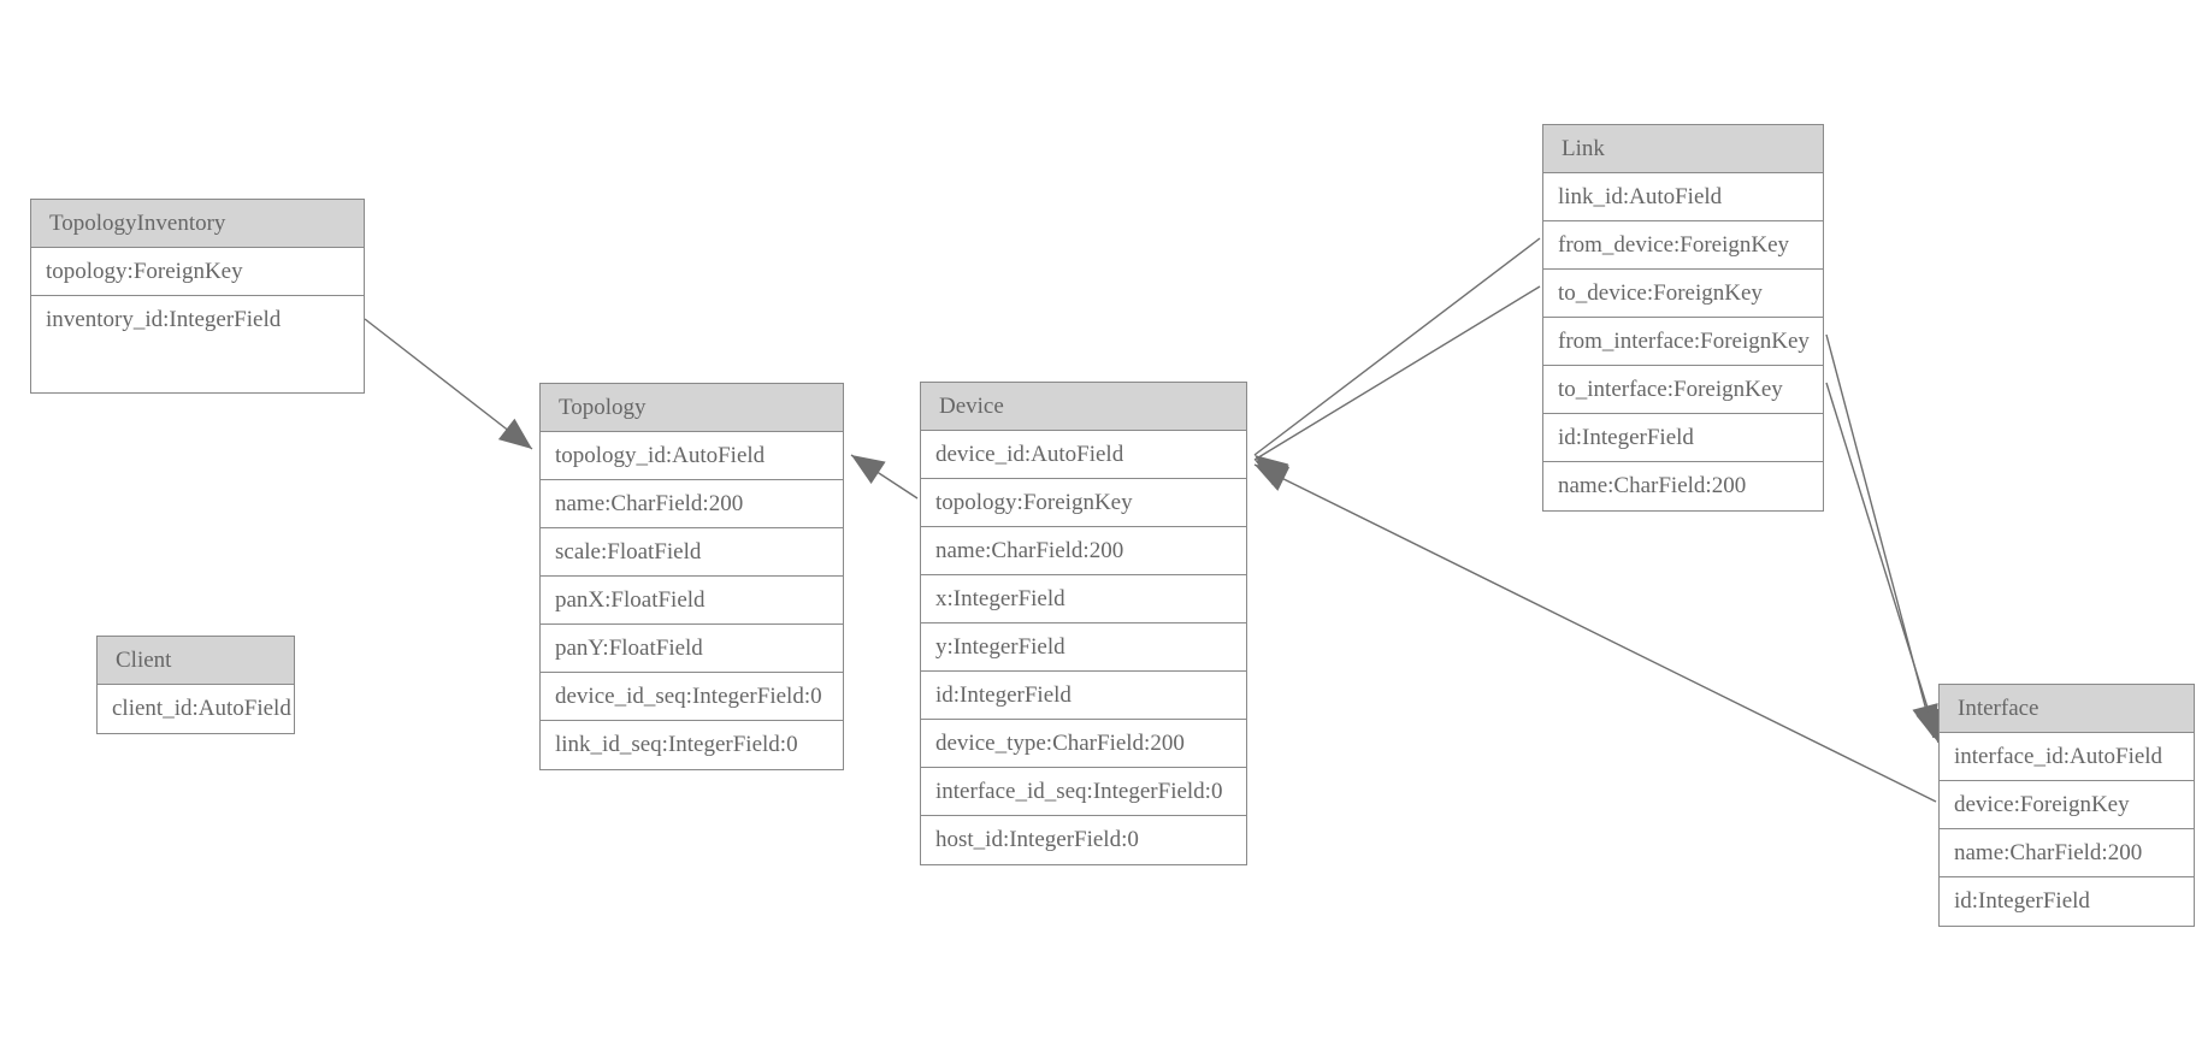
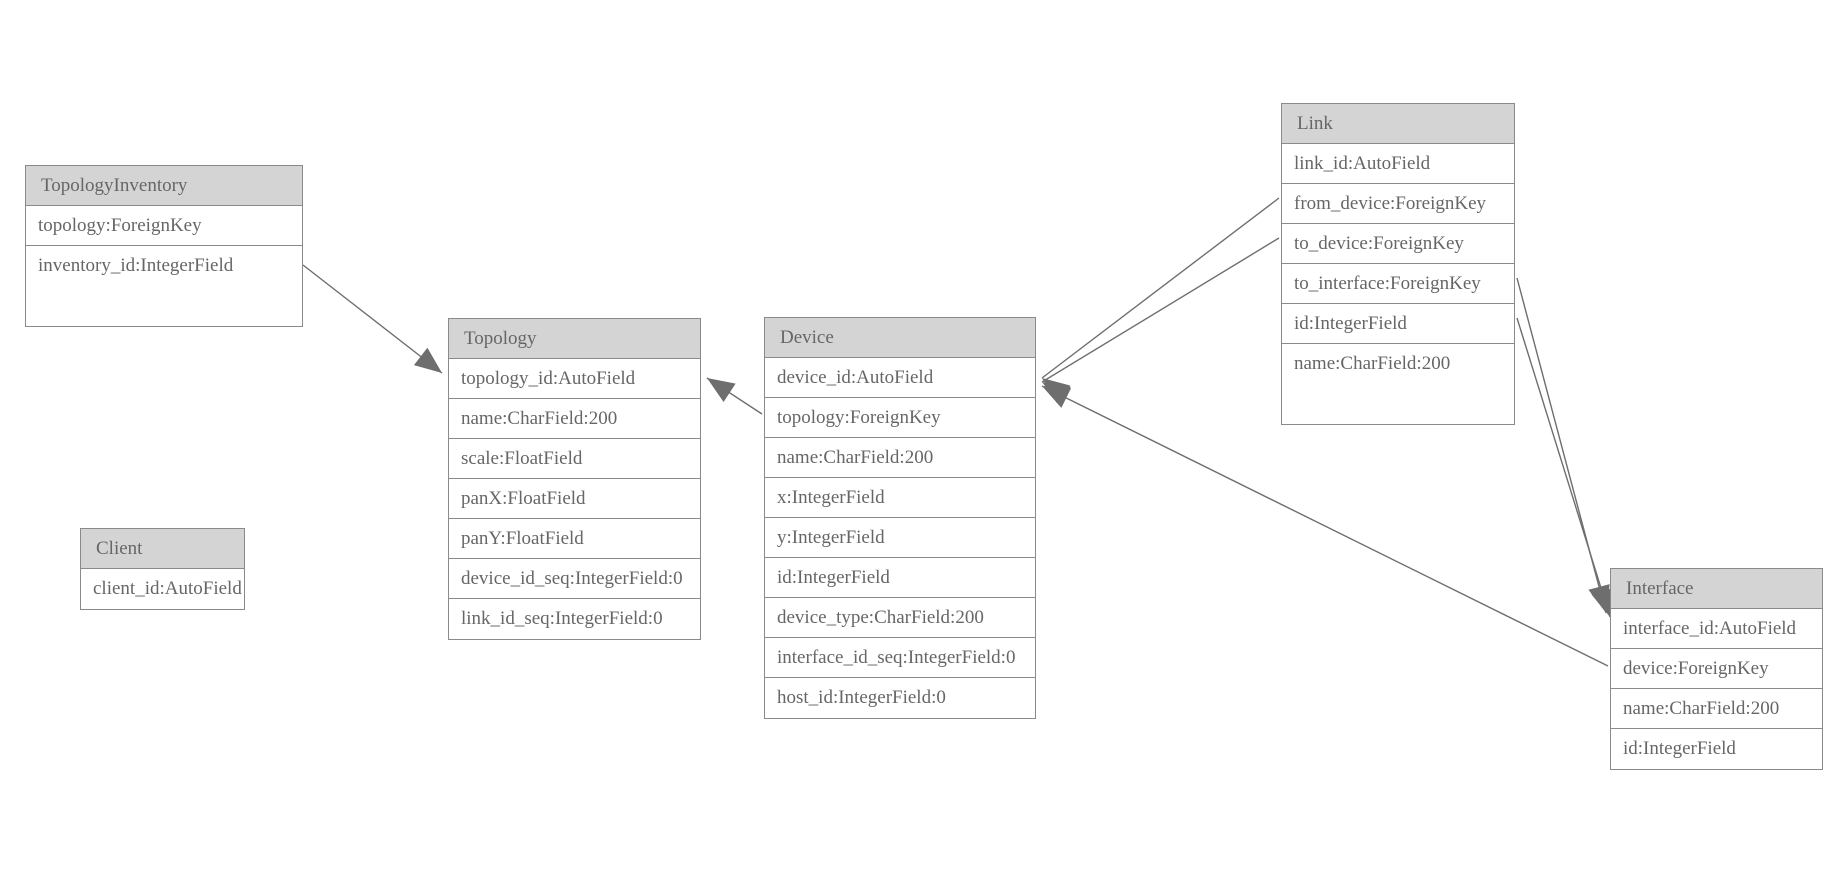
  TopologyInventory
  topology:ForeignKey
  inventory_id:IntegerField
  Topology
  topology_id:AutoField
  name:CharField:200
  scale:FloatField
  panX:FloatField
  panY:FloatField
  device_id_seq:IntegerField:0
  link_id_seq:IntegerField:0
  Client
  client_id:AutoField
  Device
  device_id:AutoField
  topology:ForeignKey
  name:CharField:200
  x:IntegerField
  y:IntegerField
  id:IntegerField
  device_type:CharField:200
  interface_id_seq:IntegerField:0
  host_id:IntegerField:0
  Link
  link_id:AutoField
  from_device:ForeignKey
  to_device:ForeignKey
- from_interface:ForeignKey
  to_interface:ForeignKey
  id:IntegerField
  name:CharField:200
  Interface
  interface_id:AutoField
  device:ForeignKey
  name:CharField:200
  id:IntegerField
